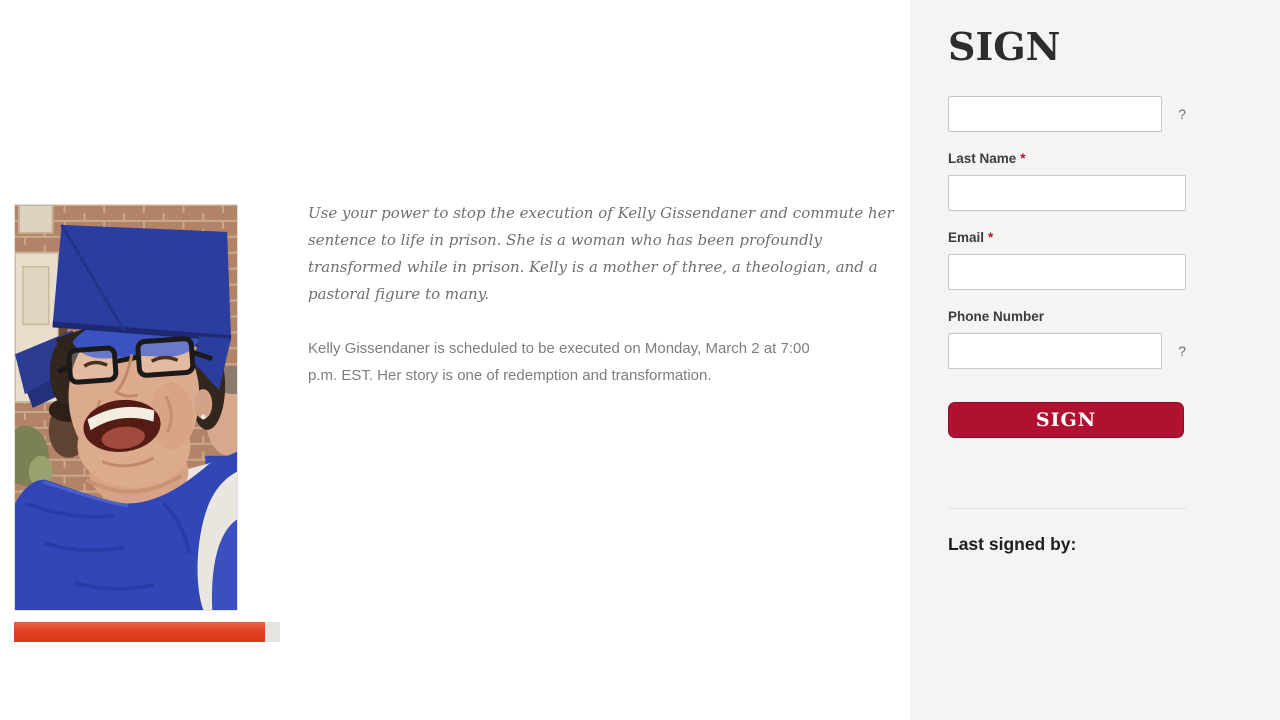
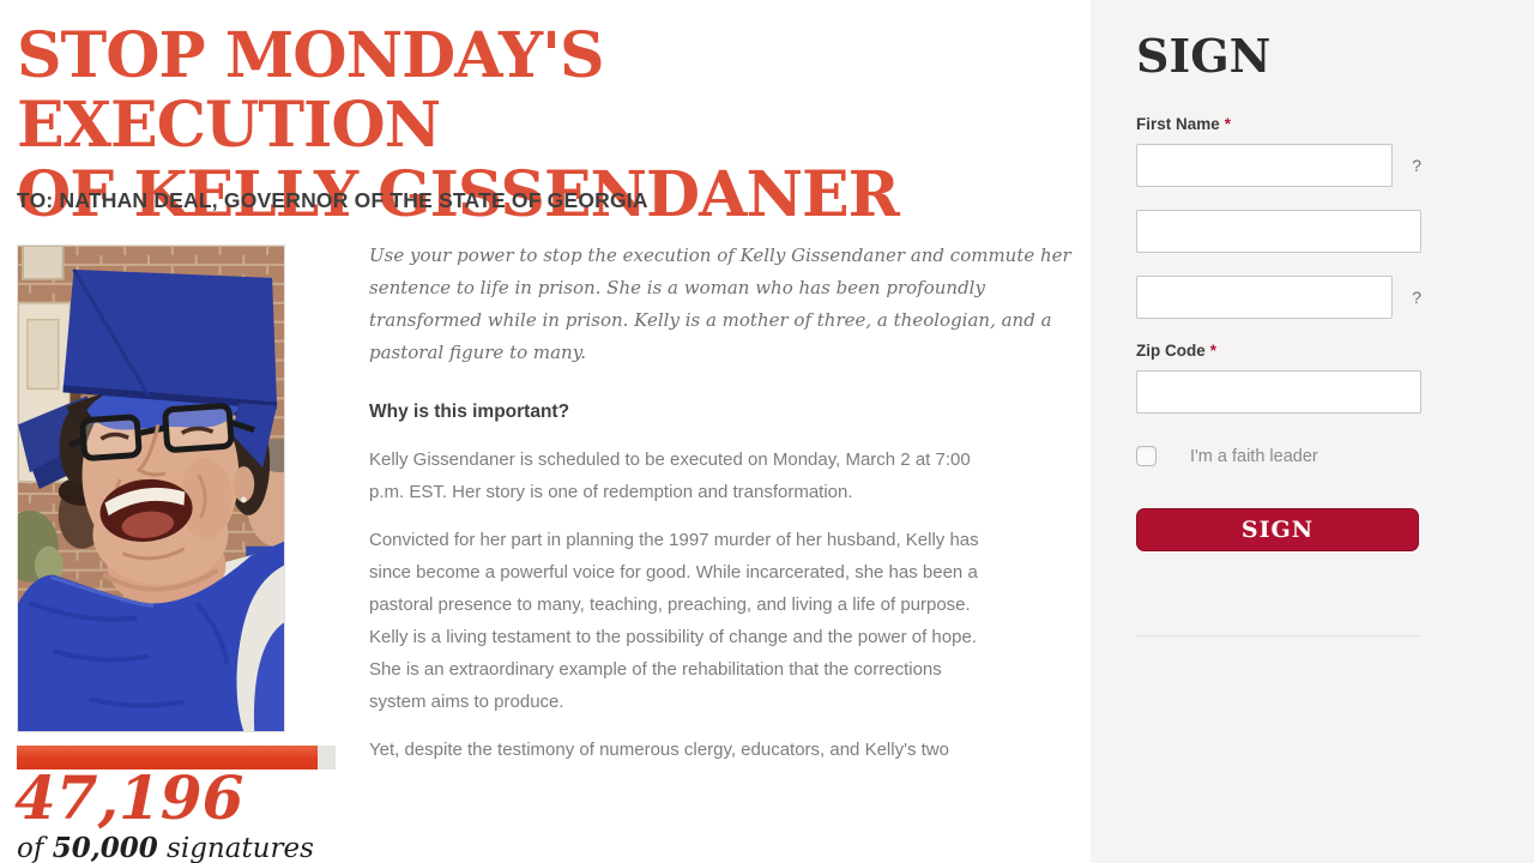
+ STOP MONDAY'S EXECUTION
+ OF KELLY GISSENDANER
+ TO: NATHAN DEAL, GOVERNOR OF THE STATE OF GEORGIA
+ 47,196
+ of 50,000 signatures
  Use your power to stop the execution of Kelly Gissendaner and commute her
  sentence to life in prison. She is a woman who has been profoundly
  transformed while in prison. Kelly is a mother of three, a theologian, and a
  pastoral figure to many.
+ Why is this important?
  Kelly Gissendaner is scheduled to be executed on Monday, March 2 at 7:00
  p.m. EST. Her story is one of redemption and transformation.
+ Convicted for her part in planning the 1997 murder of her husband, Kelly has
+ since become a powerful voice for good. While incarcerated, she has been a
+ pastoral presence to many, teaching, preaching, and living a life of purpose.
+ Kelly is a living testament to the possibility of change and the power of hope.
+ She is an extraordinary example of the rehabilitation that the corrections
+ system aims to produce.
+ Yet, despite the testimony of numerous clergy, educators, and Kelly's two
  SIGN
+ First Name *
  ?
- Last Name *
- Email *
- Phone Number
  ?
+ Zip Code *
+ I'm a faith leader
  SIGN
- Last signed by:
